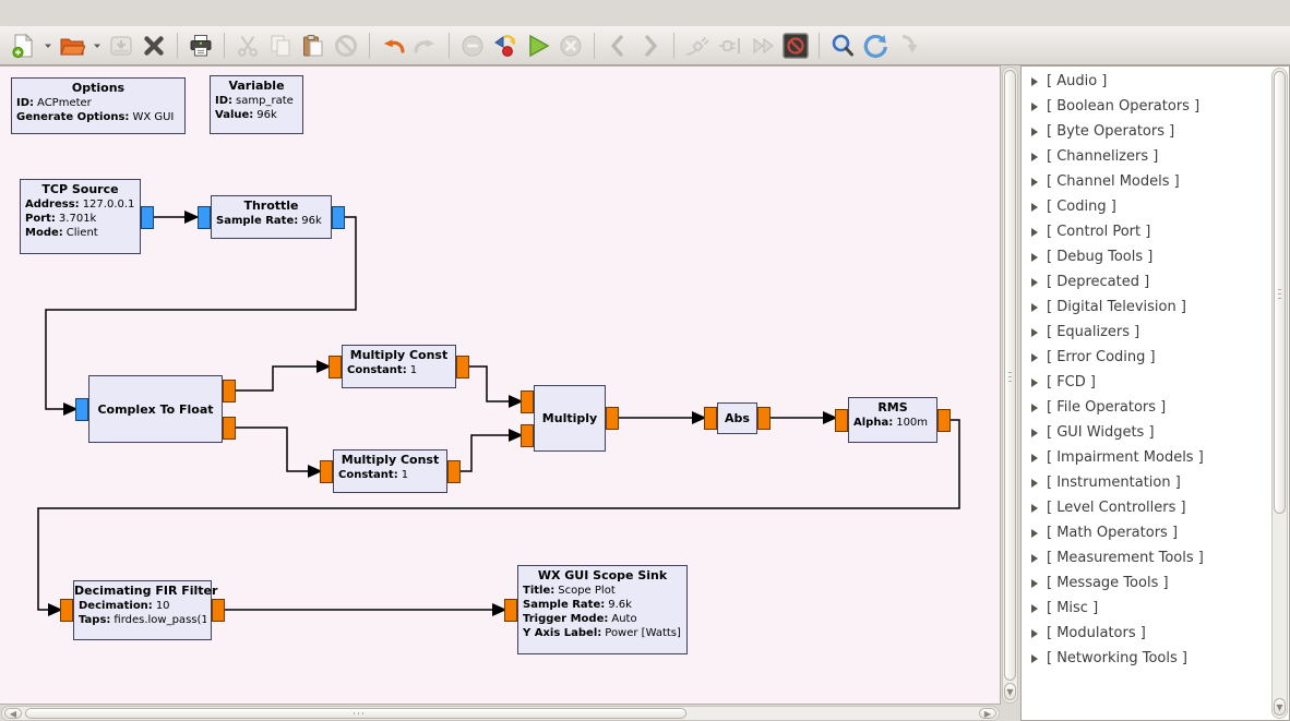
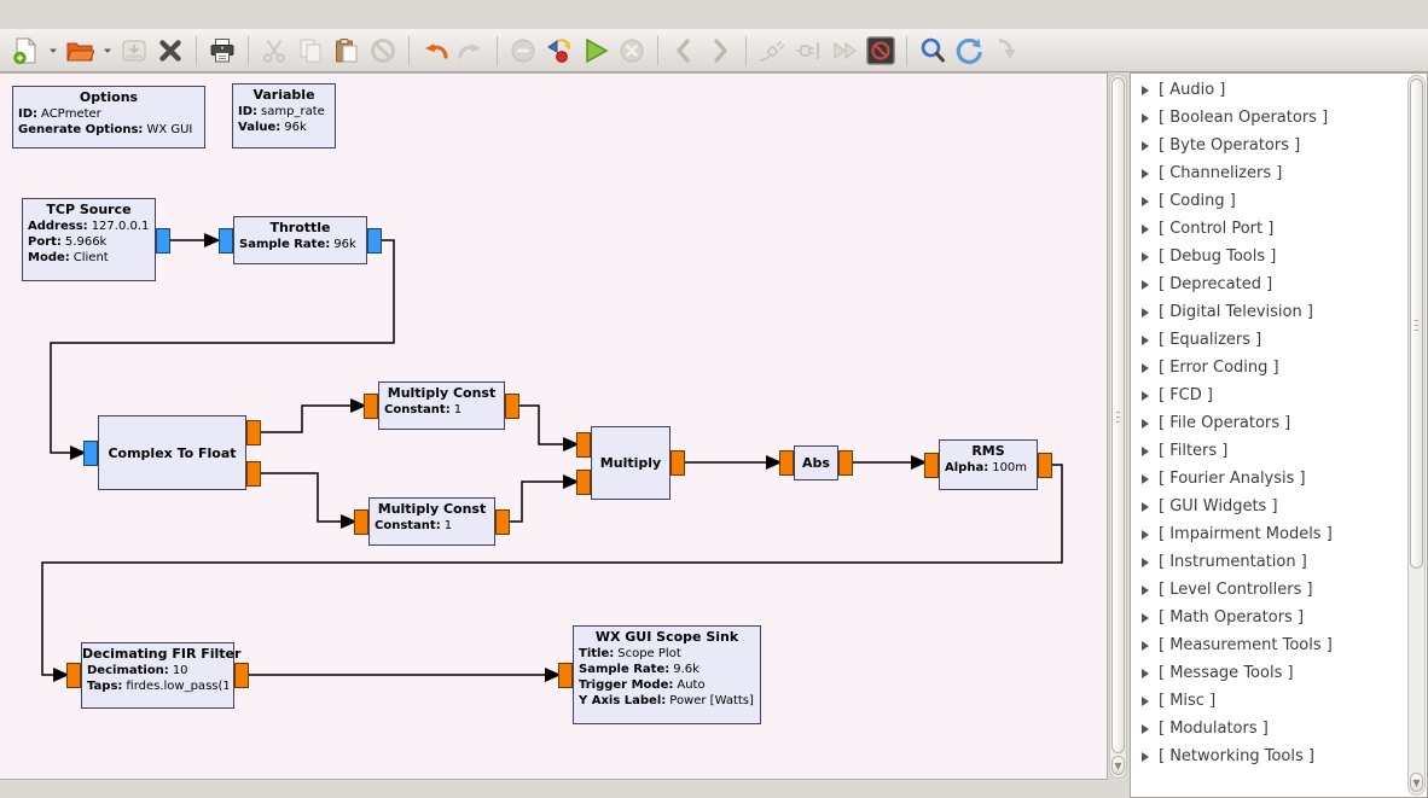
  Options
  ID: ACPmeter
  Generate Options: WX GUI
  Variable
  ID: samp_rate
  Value: 96k
  TCP Source
  Address: 127.0.0.1
- Port: 3.701k
+ Port: 5.966k
  Mode: Client
  Throttle
  Sample Rate: 96k
  Complex To Float
  Multiply Const
  Constant: 1
  Multiply Const
  Constant: 1
  Multiply
  Abs
  RMS
  Alpha: 100m
  Decimating FIR Filter
  Decimation: 10
  Taps: firdes.low_pass(1
  WX GUI Scope Sink
  Title: Scope Plot
  Sample Rate: 9.6k
  Trigger Mode: Auto
  Y Axis Label: Power [Watts]
  ▼
- ◀
- ▶
  [ Audio ]
  [ Boolean Operators ]
  [ Byte Operators ]
  [ Channelizers ]
- [ Channel Models ]
  [ Coding ]
  [ Control Port ]
  [ Debug Tools ]
  [ Deprecated ]
  [ Digital Television ]
  [ Equalizers ]
  [ Error Coding ]
  [ FCD ]
  [ File Operators ]
+ [ Filters ]
+ [ Fourier Analysis ]
  [ GUI Widgets ]
  [ Impairment Models ]
  [ Instrumentation ]
  [ Level Controllers ]
  [ Math Operators ]
  [ Measurement Tools ]
  [ Message Tools ]
  [ Misc ]
  [ Modulators ]
  [ Networking Tools ]
  ▼
